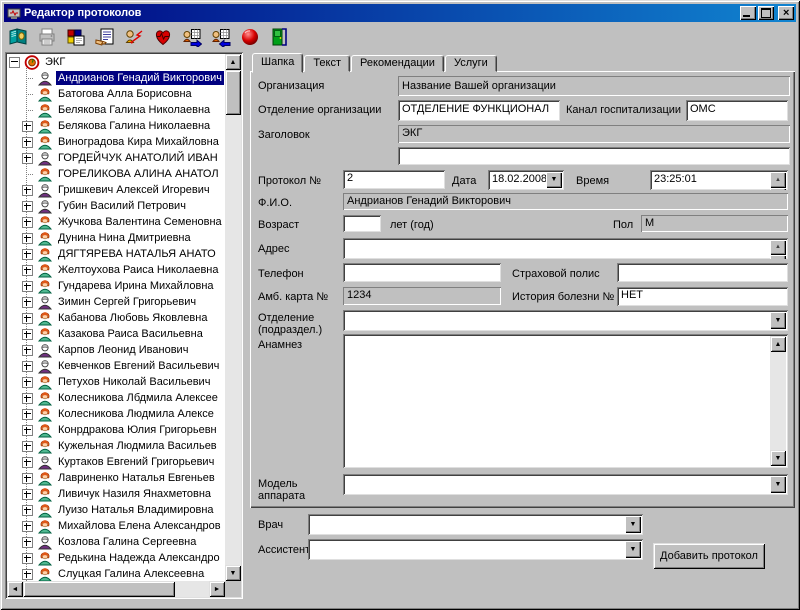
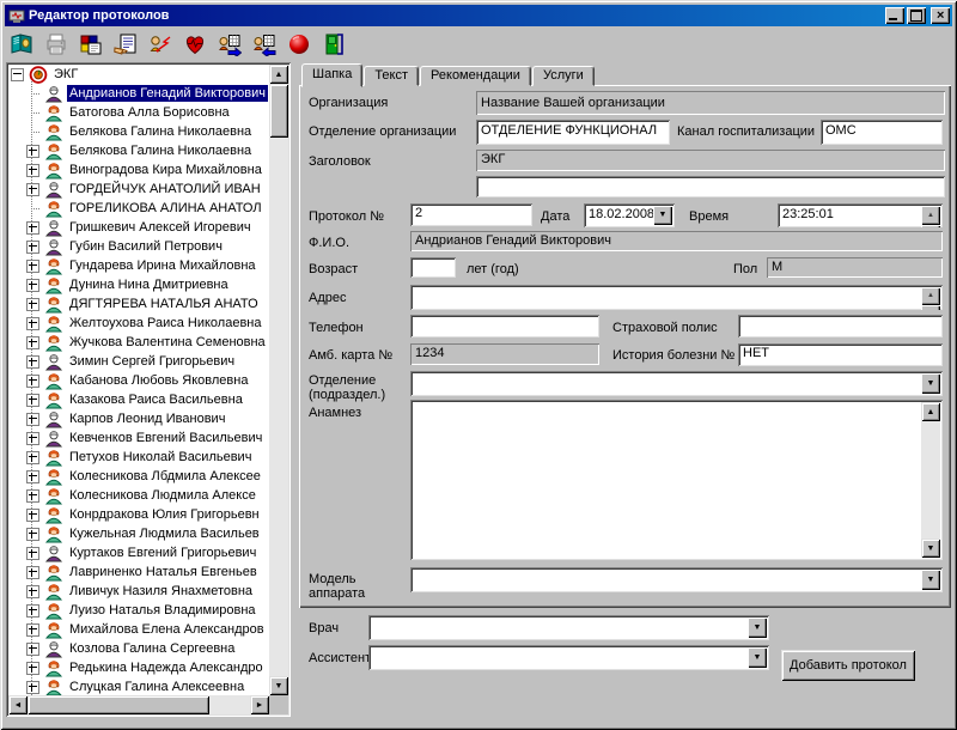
  Редактор протоколов
  ×
  ЭКГ
  Андрианов Генадий Викторович
  Батогова Алла Борисовна
  Белякова Галина Николаевна
  Белякова Галина Николаевна
  Виноградова Кира Михайловна
  ГОРДЕЙЧУК АНАТОЛИЙ ИВАН
  ГОРЕЛИКОВА АЛИНА АНАТОЛ
  Гришкевич Алексей Игоревич
  Губин Василий Петрович
- Жучкова Валентина Семеновна
+ Гундарева Ирина Михайловна
  Дунина Нина Дмитриевна
  ДЯГТЯРЕВА НАТАЛЬЯ АНАТО
  Желтоухова Раиса Николаевна
- Гундарева Ирина Михайловна
+ Жучкова Валентина Семеновна
  Зимин Сергей Григорьевич
  Кабанова Любовь Яковлевна
  Казакова Раиса Васильевна
  Карпов Леонид Иванович
  Кевченков Евгений Васильевич
  Петухов Николай Васильевич
  Колесникова Лбдмила Алексее
  Колесникова Людмила Алексе
  Конрдракова Юлия Григорьевн
  Кужельная Людмила Васильев
  Куртаков Евгений Григорьевич
  Лавриненко Наталья Евгеньев
  Ливичук Назиля Янахметовна
  Луизо Наталья Владимировна
  Михайлова Елена Александров
  Козлова Галина Сергеевна
  Редькина Надежда Александро
  Слуцкая Галина Алексеевна
  Шапка
  Текст
  Рекомендации
  Услуги
  Организация
  Название Вашей организации
  Отделение организации
  ОТДЕЛЕНИЕ ФУНКЦИОНАЛ
  Канал госпитализации
  ОМС
  Заголовок
  ЭКГ
  Протокол №
  2
  Дата
  18.02.2008
  Время
  23:25:01
  Ф.И.О.
  Андрианов Генадий Викторович
  Возраст
  лет (год)
  Пол
  М
  Адрес
  Телефон
  Страховой полис
  Амб. карта №
  1234
  История болезни №
  НЕТ
  Отделение (подраздел.)
  Анамнез
  Модель аппарата
  Врач
  Ассистен
  Добавить протокол
